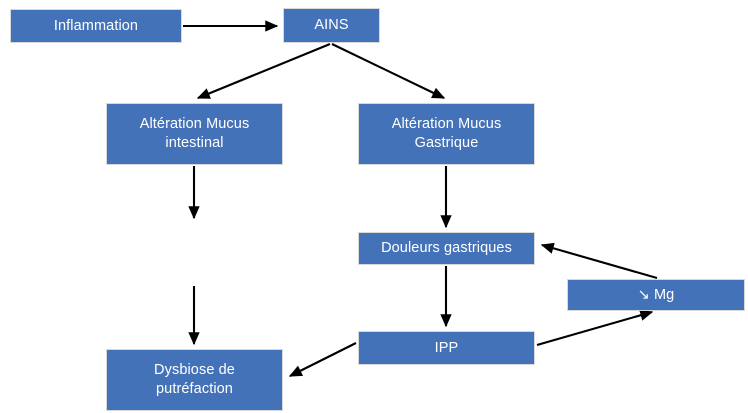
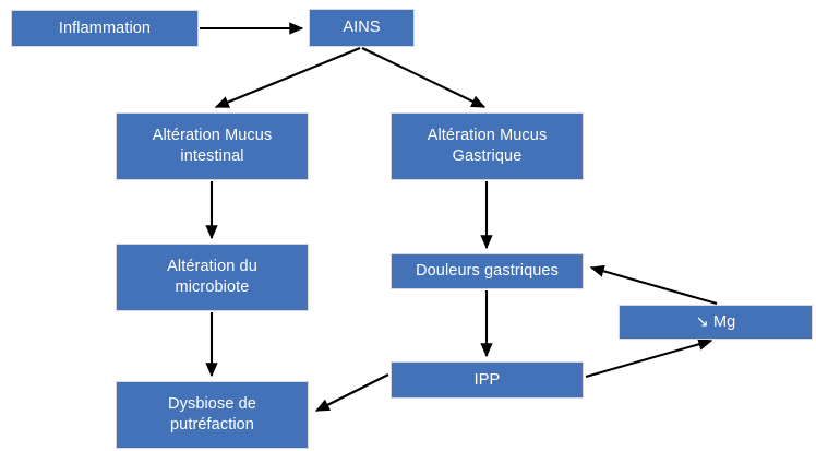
  Inflammation
  AINS
  Altération Mucus
  intestinal
  Altération Mucus
  Gastrique
+ Altération du
+ microbiote
  Douleurs gastriques
  ↘ Mg
  IPP
  Dysbiose de
  putréfaction
